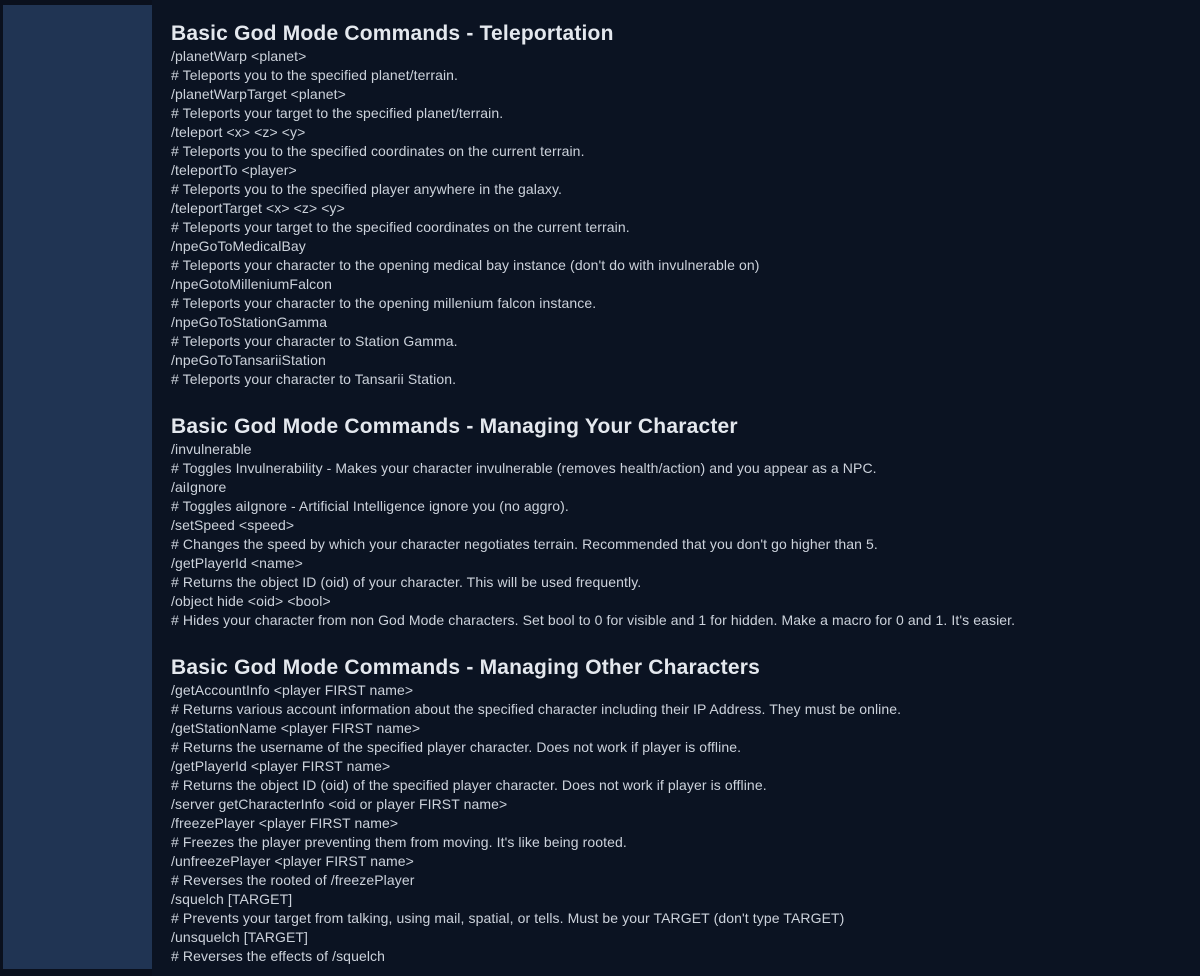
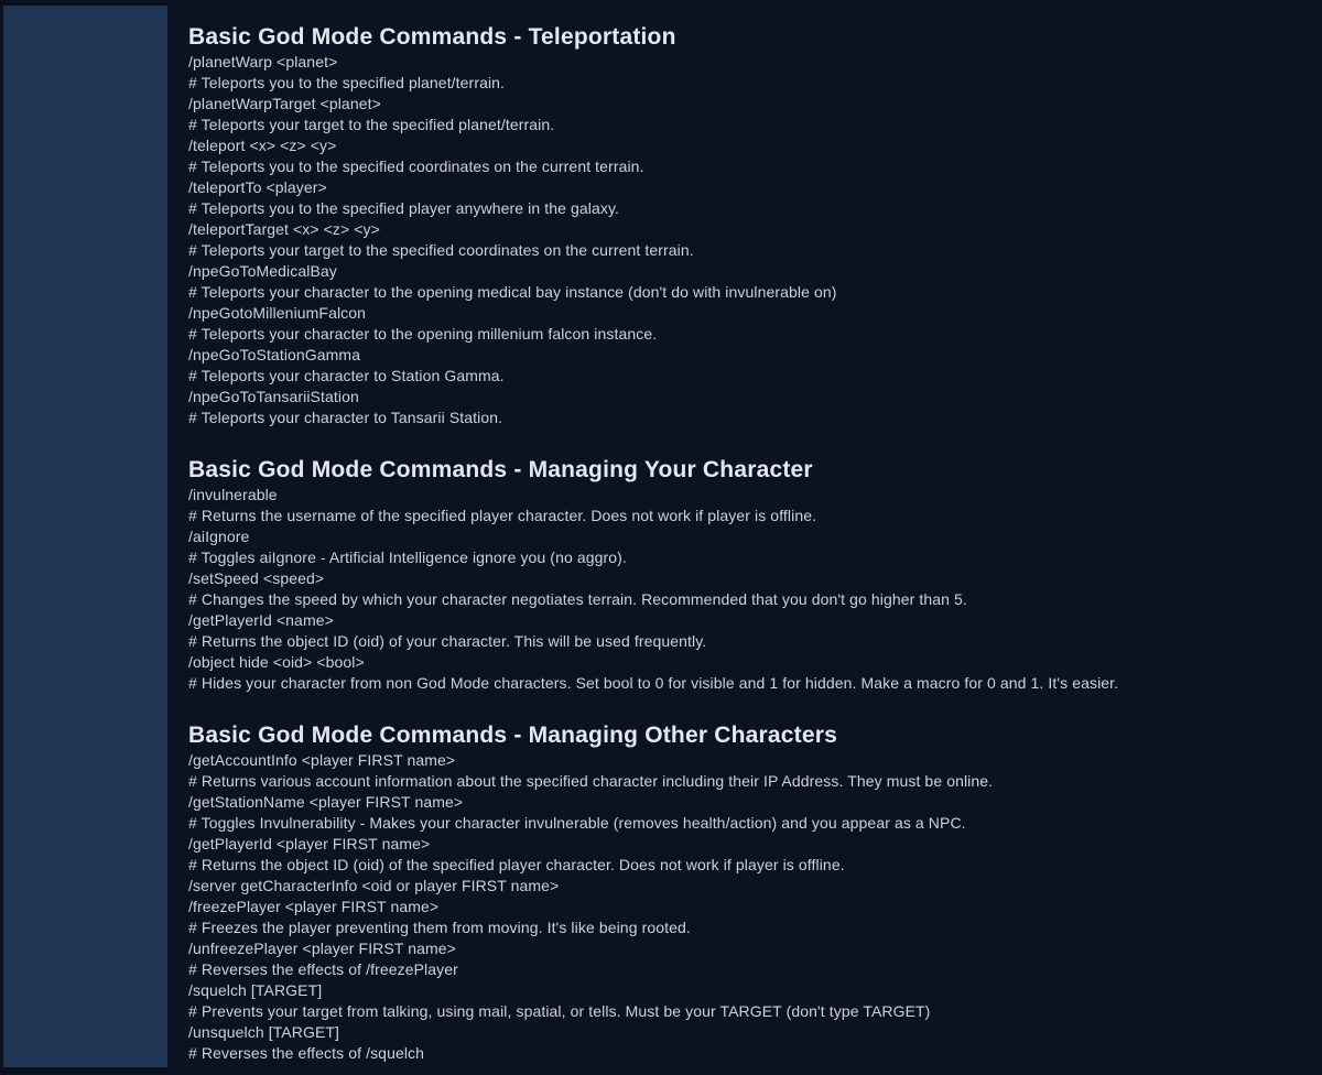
  Basic God Mode Commands - Teleportation
  /planetWarp <planet>
  # Teleports you to the specified planet/terrain.
  /planetWarpTarget <planet>
  # Teleports your target to the specified planet/terrain.
  /teleport <x> <z> <y>
  # Teleports you to the specified coordinates on the current terrain.
  /teleportTo <player>
  # Teleports you to the specified player anywhere in the galaxy.
  /teleportTarget <x> <z> <y>
  # Teleports your target to the specified coordinates on the current terrain.
  /npeGoToMedicalBay
  # Teleports your character to the opening medical bay instance (don't do with invulnerable on)
  /npeGotoMilleniumFalcon
  # Teleports your character to the opening millenium falcon instance.
  /npeGoToStationGamma
  # Teleports your character to Station Gamma.
  /npeGoToTansariiStation
  # Teleports your character to Tansarii Station.
  Basic God Mode Commands - Managing Your Character
  /invulnerable
- # Toggles Invulnerability - Makes your character invulnerable (removes health/action) and you appear as a NPC.
+ # Returns the username of the specified player character. Does not work if player is offline.
  /aiIgnore
  # Toggles aiIgnore - Artificial Intelligence ignore you (no aggro).
  /setSpeed <speed>
  # Changes the speed by which your character negotiates terrain. Recommended that you don't go higher than 5.
  /getPlayerId <name>
  # Returns the object ID (oid) of your character. This will be used frequently.
  /object hide <oid> <bool>
  # Hides your character from non God Mode characters. Set bool to 0 for visible and 1 for hidden. Make a macro for 0 and 1. It's easier.
  Basic God Mode Commands - Managing Other Characters
  /getAccountInfo <player FIRST name>
  # Returns various account information about the specified character including their IP Address. They must be online.
  /getStationName <player FIRST name>
- # Returns the username of the specified player character. Does not work if player is offline.
+ # Toggles Invulnerability - Makes your character invulnerable (removes health/action) and you appear as a NPC.
  /getPlayerId <player FIRST name>
  # Returns the object ID (oid) of the specified player character. Does not work if player is offline.
  /server getCharacterInfo <oid or player FIRST name>
  /freezePlayer <player FIRST name>
  # Freezes the player preventing them from moving. It's like being rooted.
  /unfreezePlayer <player FIRST name>
- # Reverses the rooted of /freezePlayer
+ # Reverses the effects of /freezePlayer
  /squelch [TARGET]
  # Prevents your target from talking, using mail, spatial, or tells. Must be your TARGET (don't type TARGET)
  /unsquelch [TARGET]
  # Reverses the effects of /squelch
